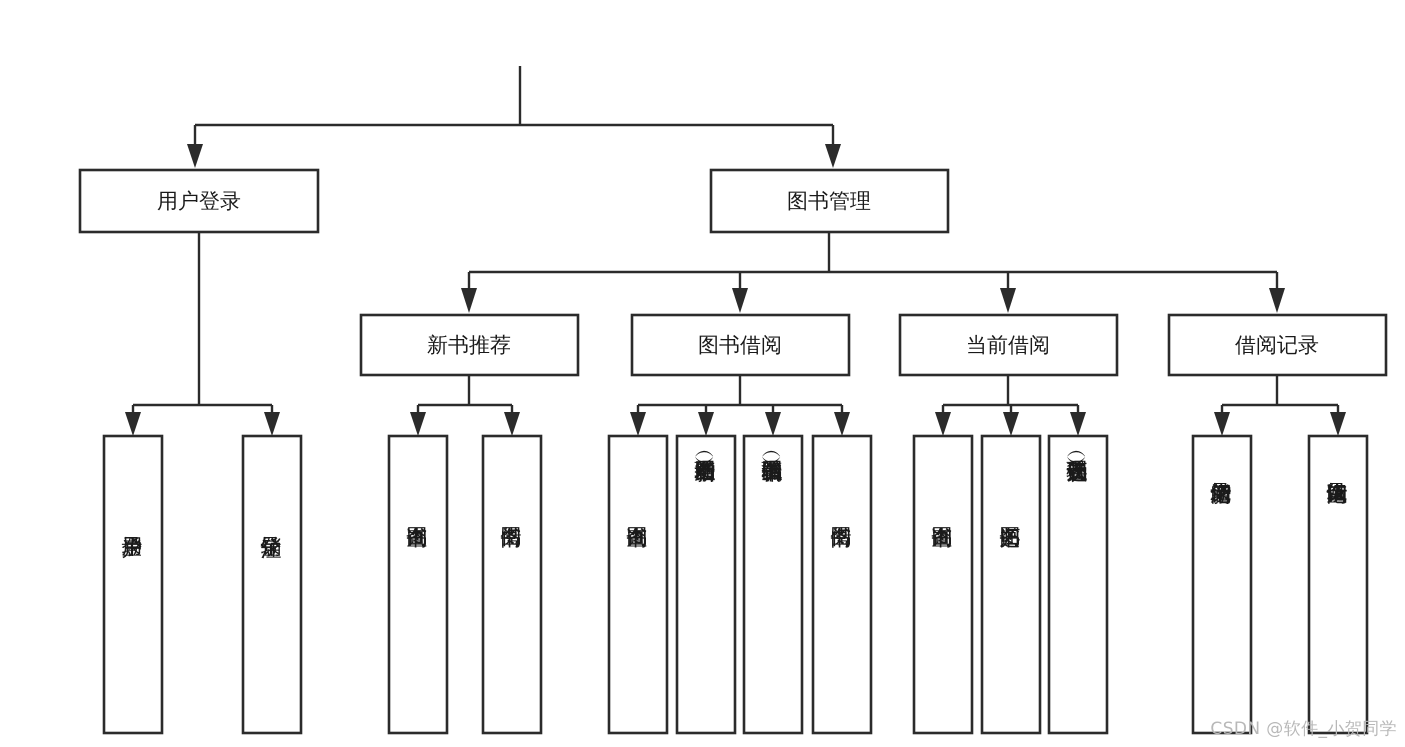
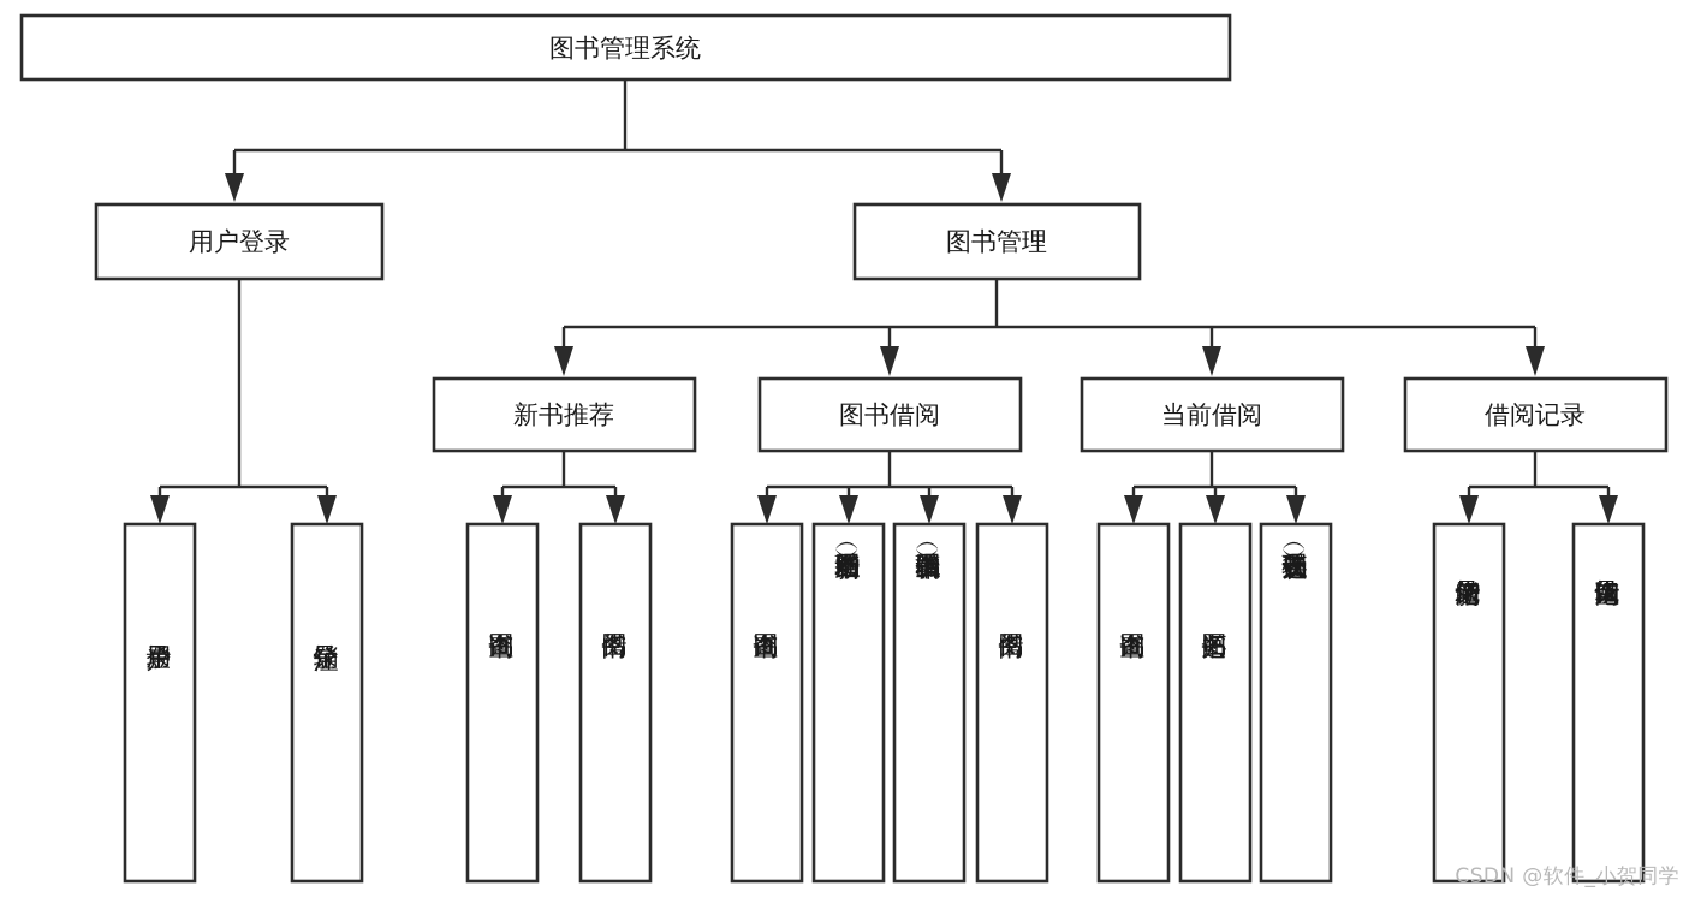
+ 图书管理系统
  用户登录
  图书管理
  新书推荐
  图书借阅
  当前借阅
  借阅记录
  CSDN @软件_小贺同学
